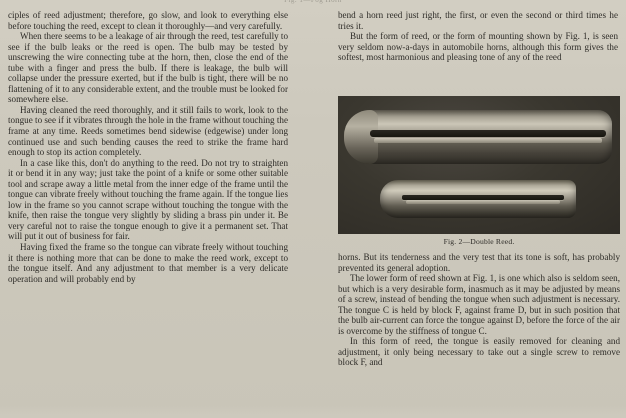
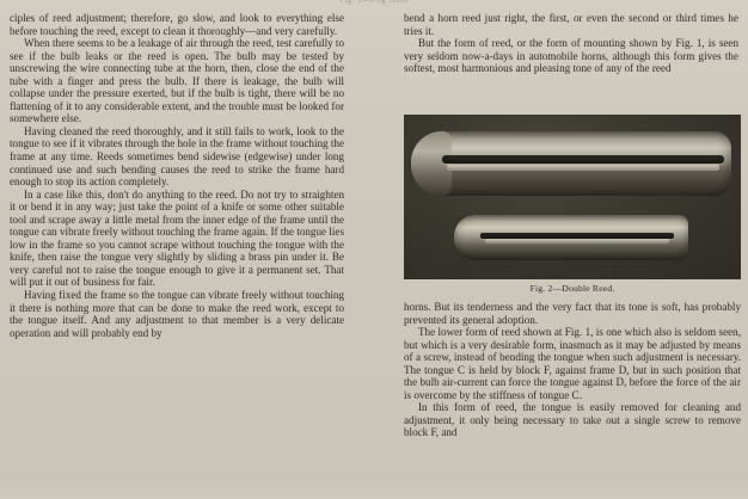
  Fig. 1—Fog Horn
  ciples of reed adjustment; therefore, go slow, and look to everything else before touching the reed, except to clean it thoroughly—and very carefully.
  When there seems to be a leakage of air through the reed, test carefully to see if the bulb leaks or the reed is open. The bulb may be tested by unscrewing the wire connecting tube at the horn, then, close the end of the tube with a finger and press the bulb. If there is leakage, the bulb will collapse under the pressure exerted, but if the bulb is tight, there will be no flattening of it to any considerable extent, and the trouble must be looked for somewhere else.
  Having cleaned the reed thoroughly, and it still fails to work, look to the tongue to see if it vibrates through the hole in the frame without touching the frame at any time. Reeds sometimes bend sidewise (edgewise) under long continued use and such bending causes the reed to strike the frame hard enough to stop its action completely.
  In a case like this, don't do anything to the reed. Do not try to straighten it or bend it in any way; just take the point of a knife or some other suitable tool and scrape away a little metal from the inner edge of the frame until the tongue can vibrate freely without touching the frame again. If the tongue lies low in the frame so you cannot scrape without touching the tongue with the knife, then raise the tongue very slightly by sliding a brass pin under it. Be very careful not to raise the tongue enough to give it a permanent set. That will put it out of business for fair.
  Having fixed the frame so the tongue can vibrate freely without touching it there is nothing more that can be done to make the reed work, except to the tongue itself. And any adjustment to that member is a very delicate operation and will probably end by
  bend a horn reed just right, the first, or even the second or third times he tries it.
  But the form of reed, or the form of mounting shown by Fig. 1, is seen very seldom now-a-days in automobile horns, although this form gives the softest, most harmonious and pleasing tone of any of the reed
  Fig. 2—Double Reed.
- horns. But its tenderness and the very test that its tone is soft, has probably prevented its general adoption.
+ horns. But its tenderness and the very fact that its tone is soft, has probably prevented its general adoption.
  The lower form of reed shown at Fig. 1, is one which also is seldom seen, but which is a very desirable form, inasmuch as it may be adjusted by means of a screw, instead of bending the tongue when such adjustment is necessary. The tongue C is held by block F, against frame D, but in such position that the bulb air-current can force the tongue against D, before the force of the air is overcome by the stiffness of tongue C.
  In this form of reed, the tongue is easily removed for cleaning and adjustment, it only being necessary to take out a single screw to remove block F, and
